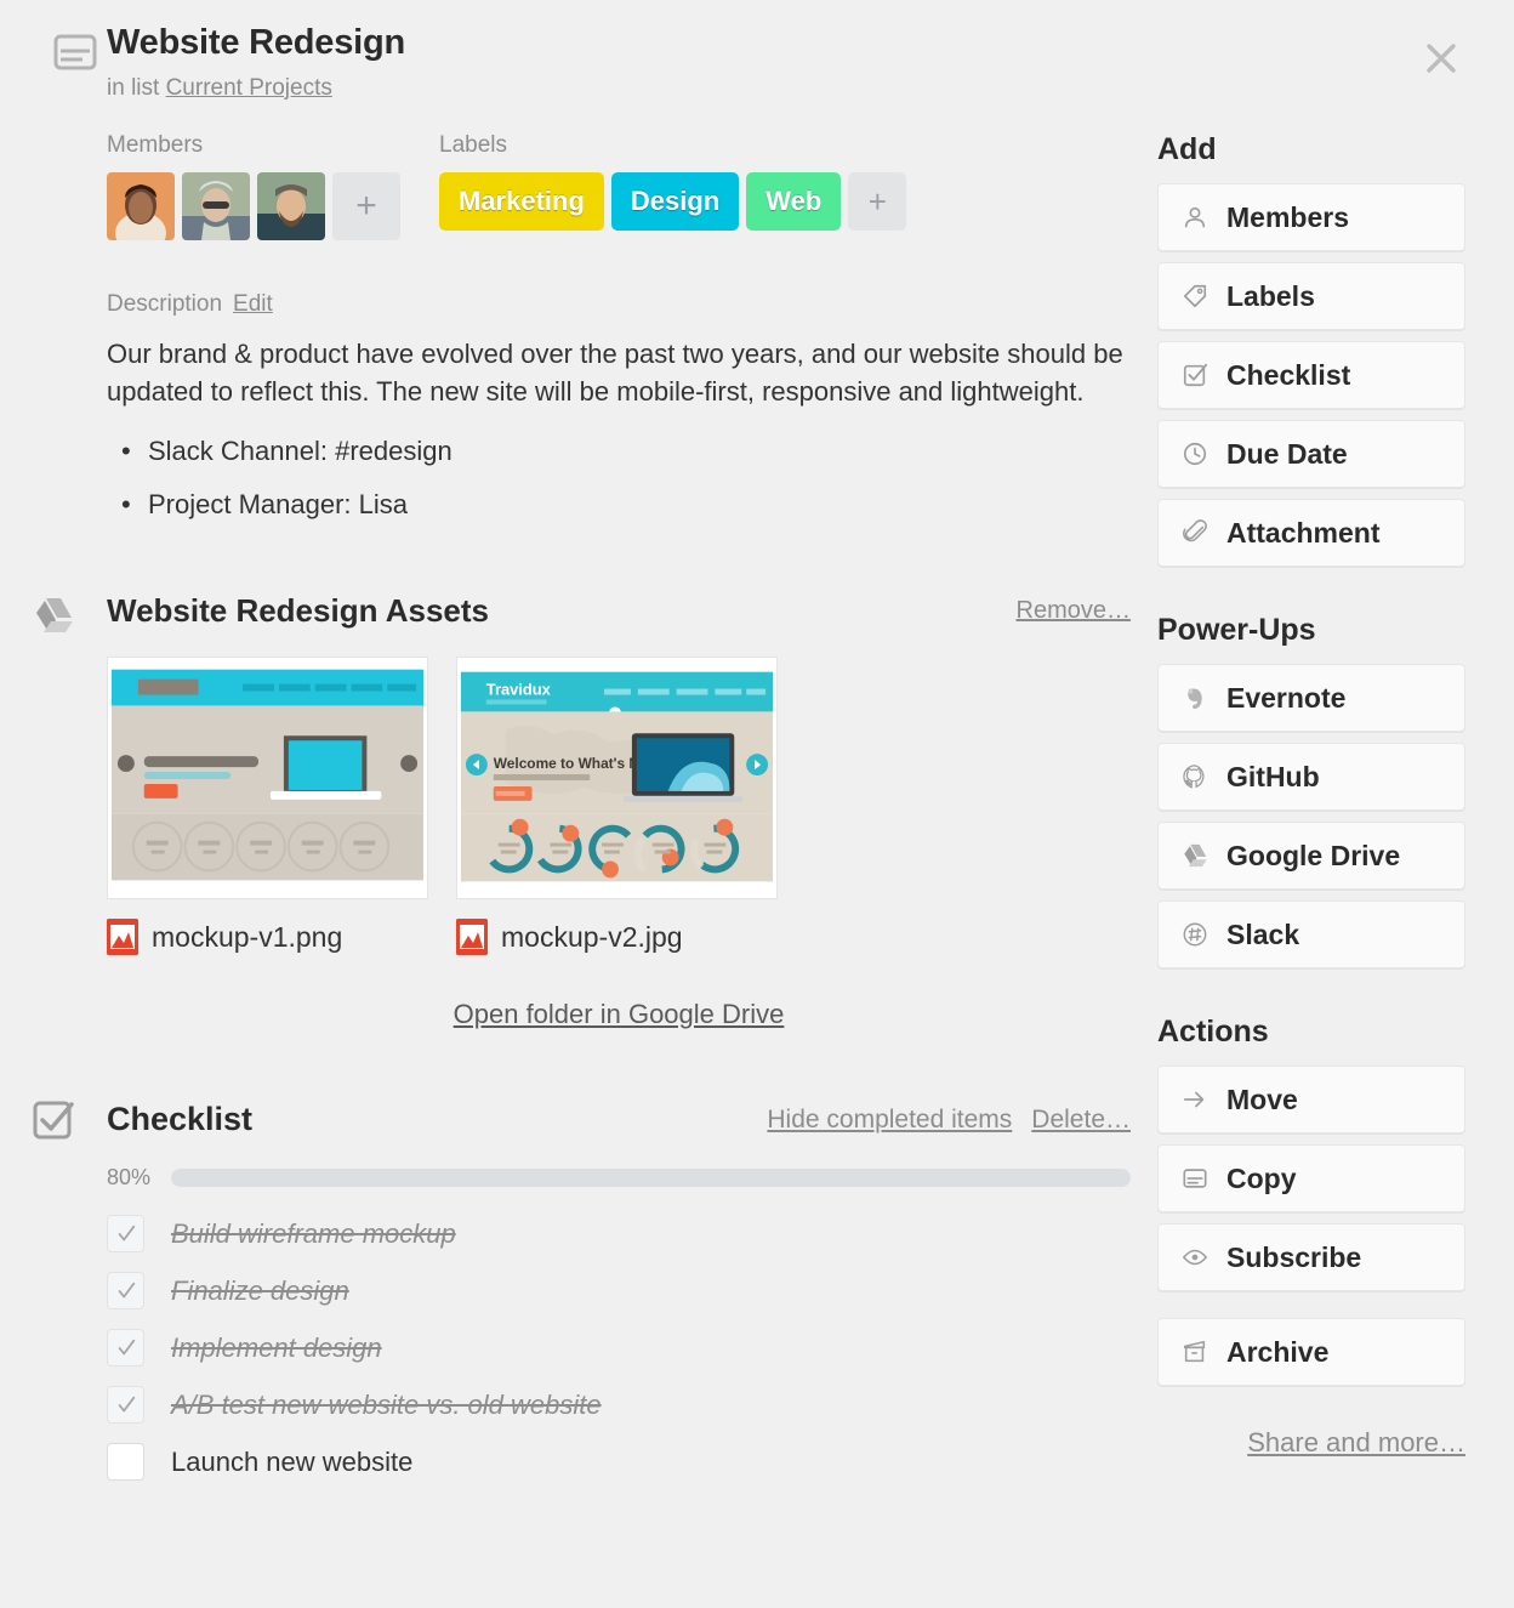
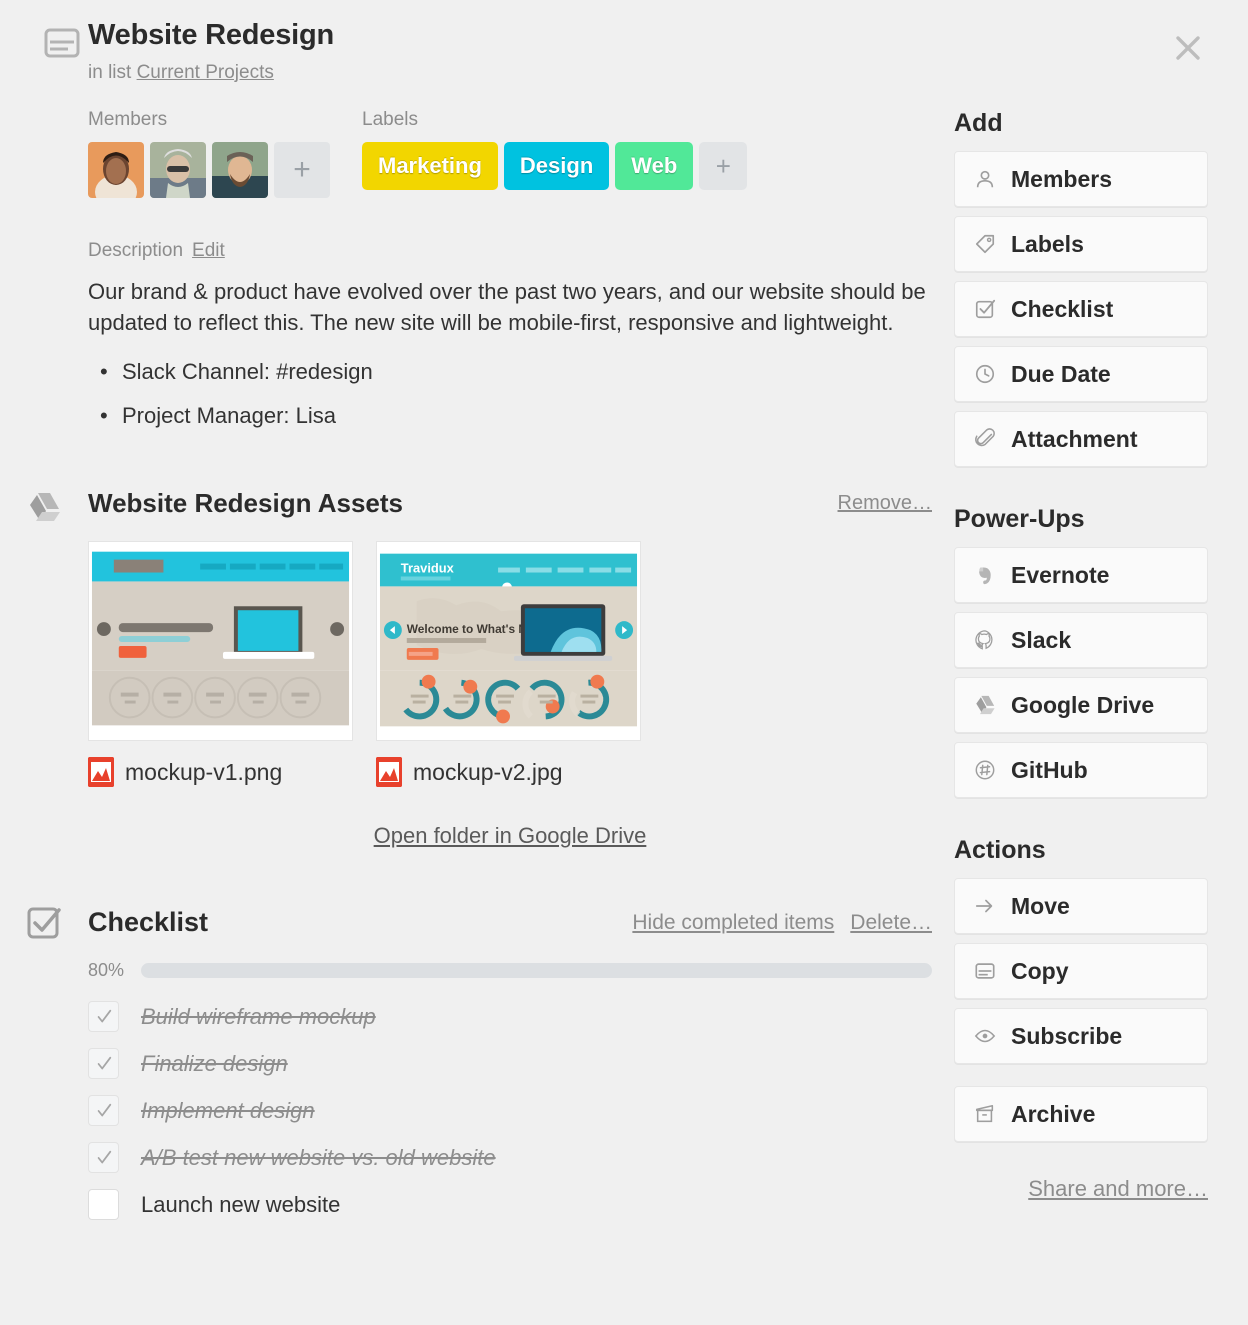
  Website Redesign
  in list Current Projects
  Members
  +
  Labels
  Marketing
  Design
  Web
  +
  Description Edit
  Our brand & product have evolved over the past two years, and our website should be updated to reflect this. The new site will be mobile-first, responsive and lightweight.
  Slack Channel: #redesign
  Project Manager: Lisa
  Website Redesign Assets
  Remove…
  mockup-v1.png
  Travidux
  Welcome to What's
  mockup-v2.jpg
  Open folder in Google Drive
  Checklist
  Hide completed items
  Delete…
  80%
  Build wireframe mockup
  Finalize design
  Implement design
  A/B test new website vs. old website
  Launch new website
  Add
  Members
  Labels
  Checklist
  Due Date
  Attachment
  Power-Ups
  Evernote
- GitHub
+ Slack
  Google Drive
- Slack
+ GitHub
  Actions
  Move
  Copy
  Subscribe
  Archive
  Share and more…
